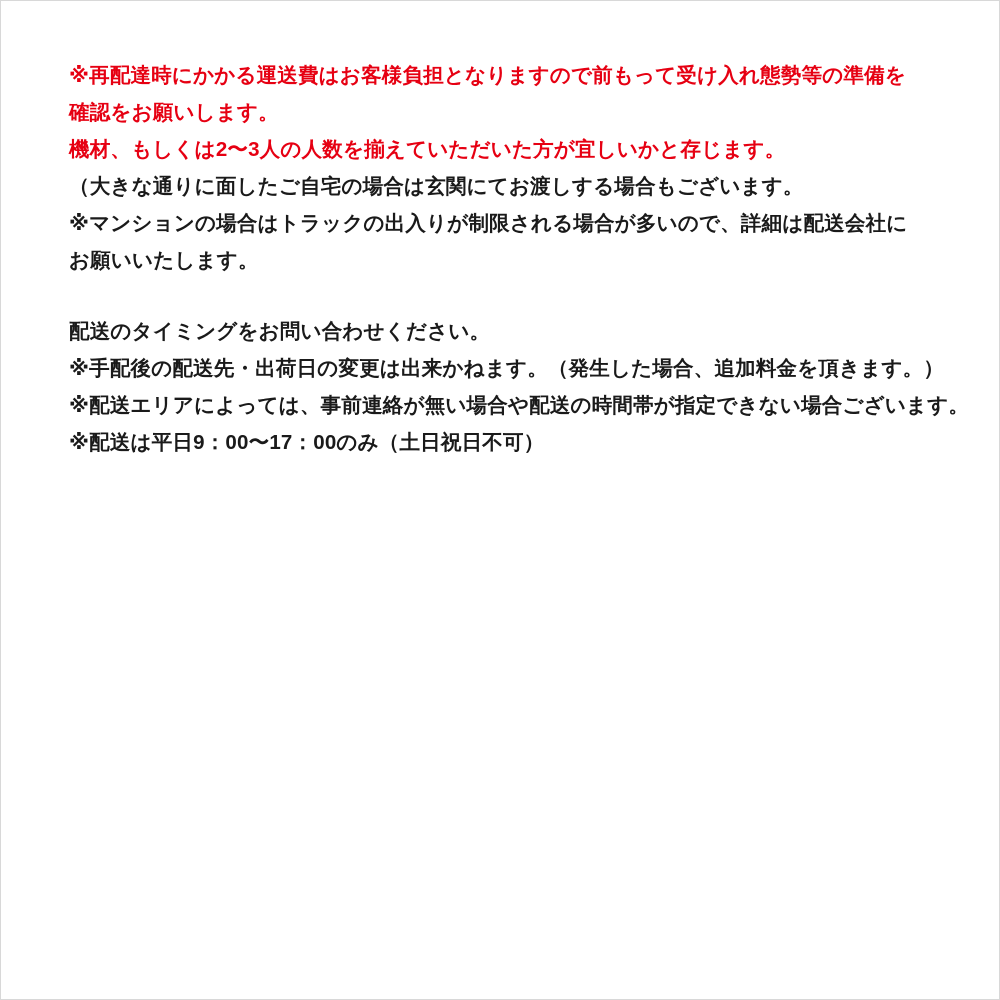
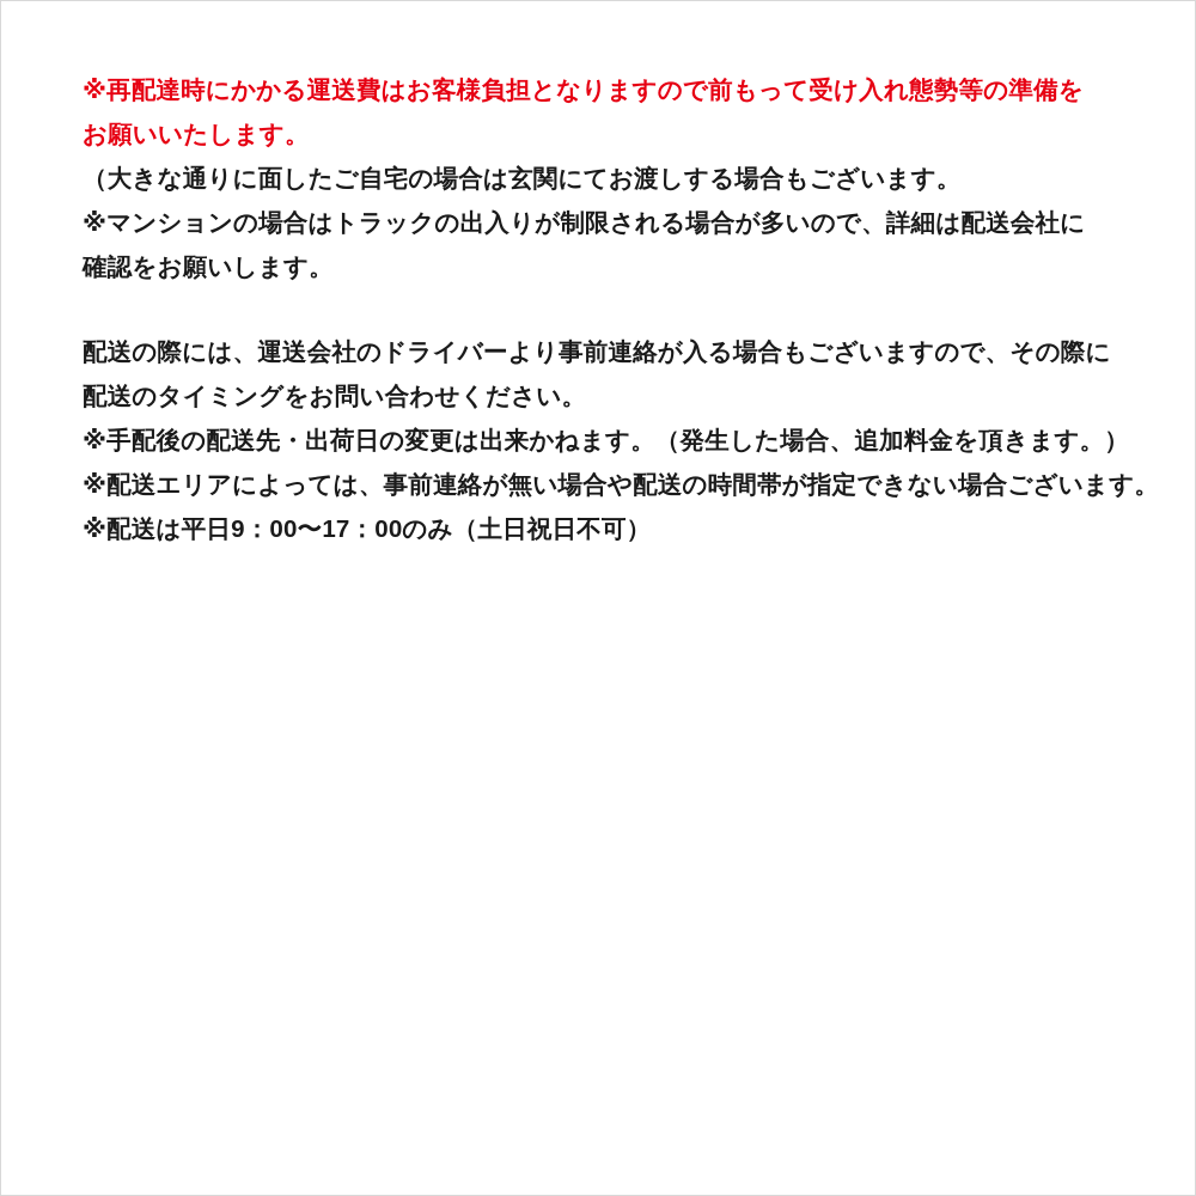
  ※再配達時にかかる運送費はお客様負担となりますので前もって受け入れ態勢等の準備を
- 確認をお願いします。
+ お願いいたします。
- 機材、もしくは2〜3人の人数を揃えていただいた方が宜しいかと存じます。
  （大きな通りに面したご自宅の場合は玄関にてお渡しする場合もございます。
  ※マンションの場合はトラックの出入りが制限される場合が多いので、詳細は配送会社に
- お願いいたします。
+ 確認をお願いします。
+ 配送の際には、運送会社のドライバーより事前連絡が入る場合もございますので、その際に
  配送のタイミングをお問い合わせください。
  ※手配後の配送先・出荷日の変更は出来かねます。（発生した場合、追加料金を頂きます。）
  ※配送エリアによっては、事前連絡が無い場合や配送の時間帯が指定できない場合ございます。
  ※配送は平日9：00〜17：00のみ（土日祝日不可）
